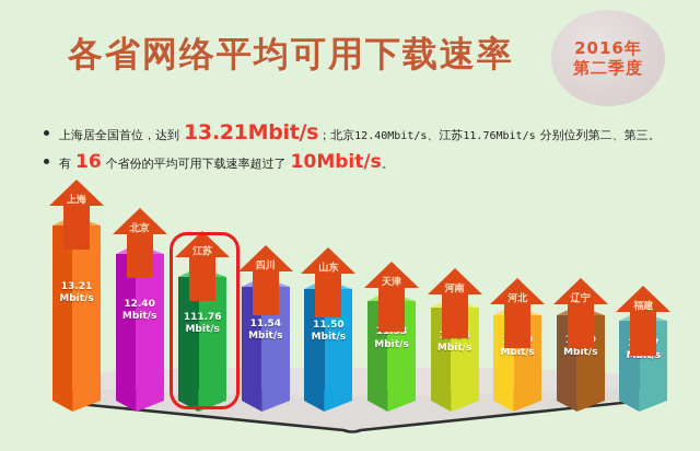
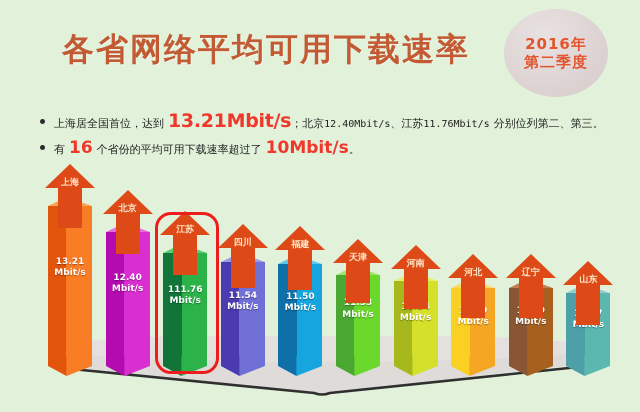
  13.21
  Mbit/s
  上海
  12.40
  Mbit/s
  北京
  111.76
  Mbit/s
  江苏
  11.54
  Mbit/s
  四川
  11.50
  Mbit/s
- 山东
+ 福建
  11.33
  Mbit/s
  天津
  Mbit/s
  河南
  Mbit/s
  河北
  Mbit/s
  辽宁
  Mbit/s
- 福建
+ 山东
  各省网络平均可用下载速率
  2016年
  第二季度
  上海居全国首位，达到
  13.21Mbit/s
  ；北京
  12.40Mbit/s
  、江苏
  11.76Mbit/s
  分别位列第二、第三。
  有
  16
  个省份的平均可用下载速率超过了
  10Mbit/s
  。
